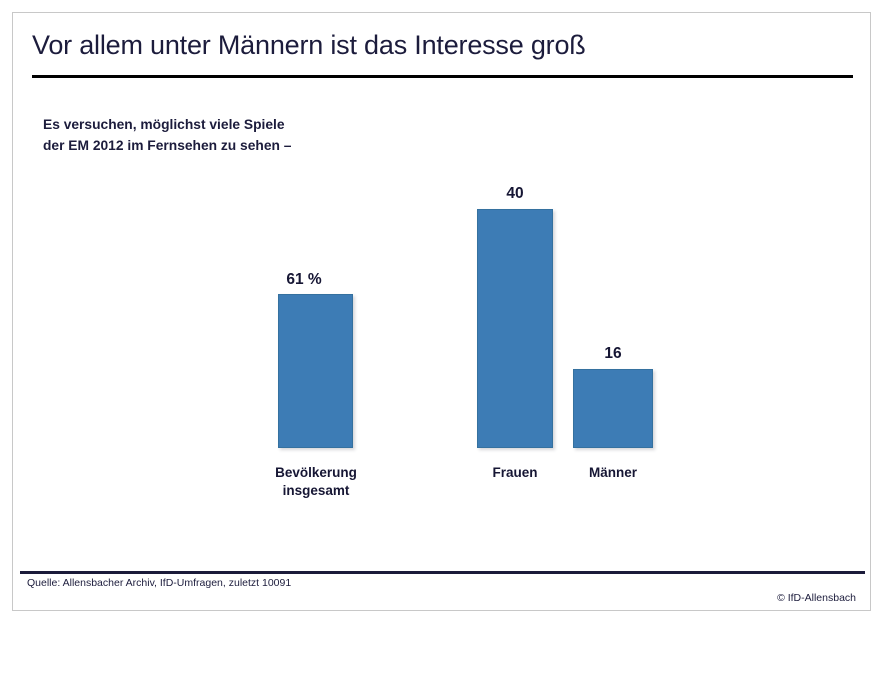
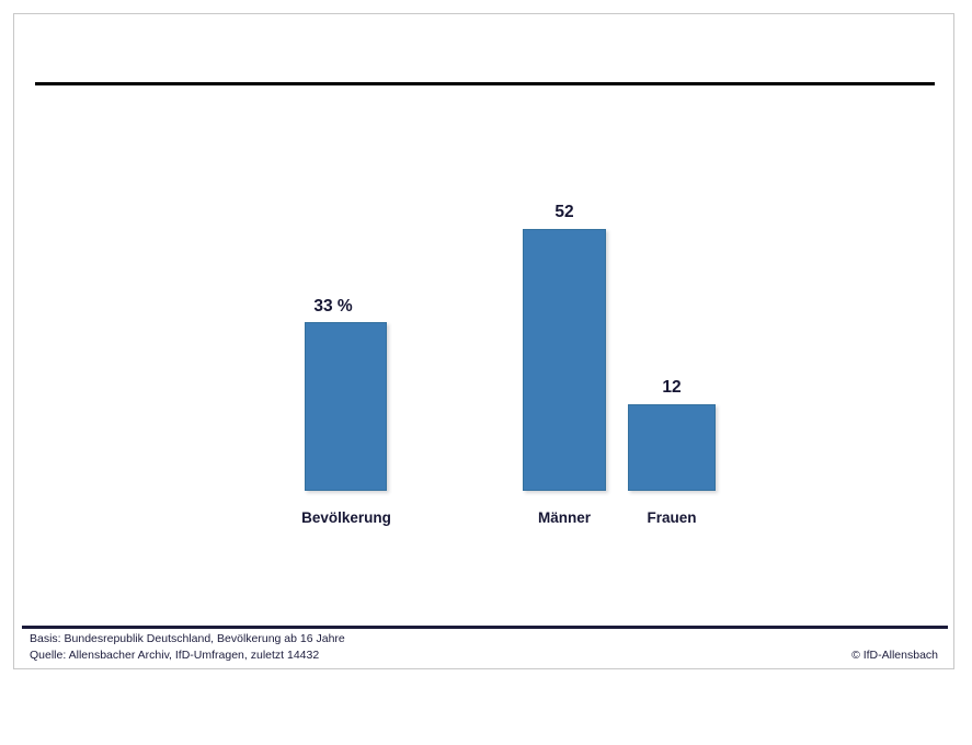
- Vor allem unter Männern ist das Interesse groß
- Es versuchen, möglichst viele Spiele
- der EM 2012 im Fernsehen zu sehen –
- 61 %
+ 33 %
  Bevölkerung
- insgesamt
- 40
+ 52
- Frauen
+ Männer
- 16
+ 12
- Männer
+ Frauen
+ Basis: Bundesrepublik Deutschland, Bevölkerung ab 16 Jahre
- Quelle: Allensbacher Archiv, IfD-Umfragen, zuletzt 10091
+ Quelle: Allensbacher Archiv, IfD-Umfragen, zuletzt 14432
  © IfD-Allensbach
